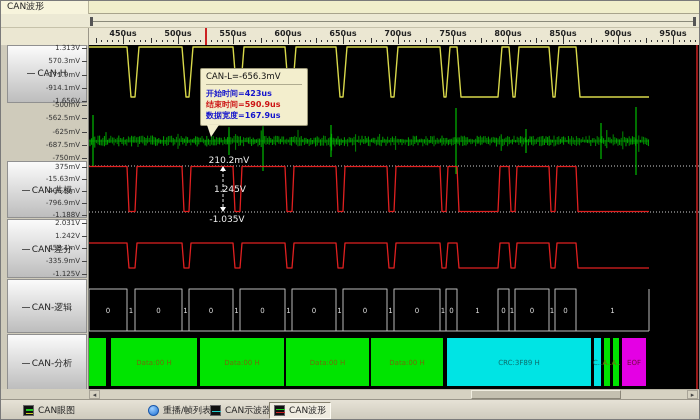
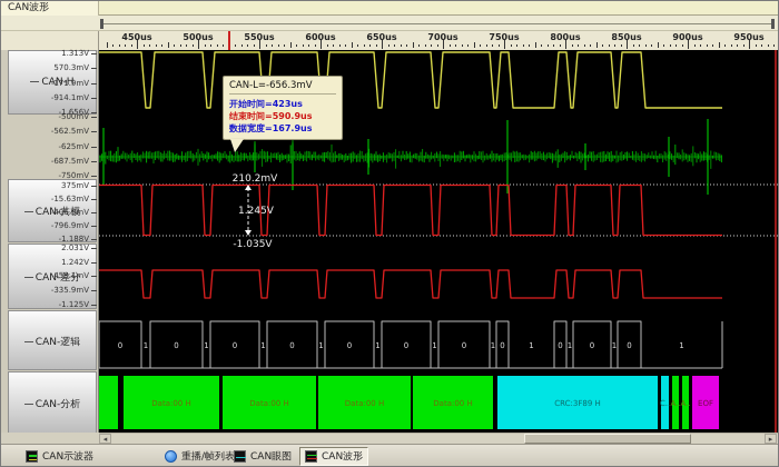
  CAN波形
  450us
  500us
  550us
  600us
  650us
  700us
  750us
  800us
  850us
  900us
  950us
  CAN-H
  1.313V
  570.3mV
  -171.9mV
  -914.1mV
  -1.656V
  -500mV
  -562.5mV
  -625mV
  -687.5mV
  -750mV
  CAN-共模
  375mV
  -15.63mV
  -406.3mV
  -796.9mV
  -1.188V
  CAN-差分
  2.031V
  1.242V
  453.1mV
  -335.9mV
  -1.125V
  CAN-逻辑
  CAN-分析
  210.2mV
  1.245V
  -1.035V
  0
  1
  0
  1
  0
  1
  0
  1
  0
  1
  0
  1
  0
  1
  0
  1
  0
  1
  0
  1
  0
  1
  Data:00 H
  Data:00 H
  Data:00 H
  Data:00 H
  CRC:3F89 H
  C..
  A..
  A..
  EOF
  CAN-L=-656.3mV
  开始时间=423us
  结束时间=590.9us
  数据宽度=167.9us
  ◂
  ▸
- CAN眼图
+ CAN示波器
  重播/帧列表
- CAN示波器
+ CAN眼图
  CAN波形
